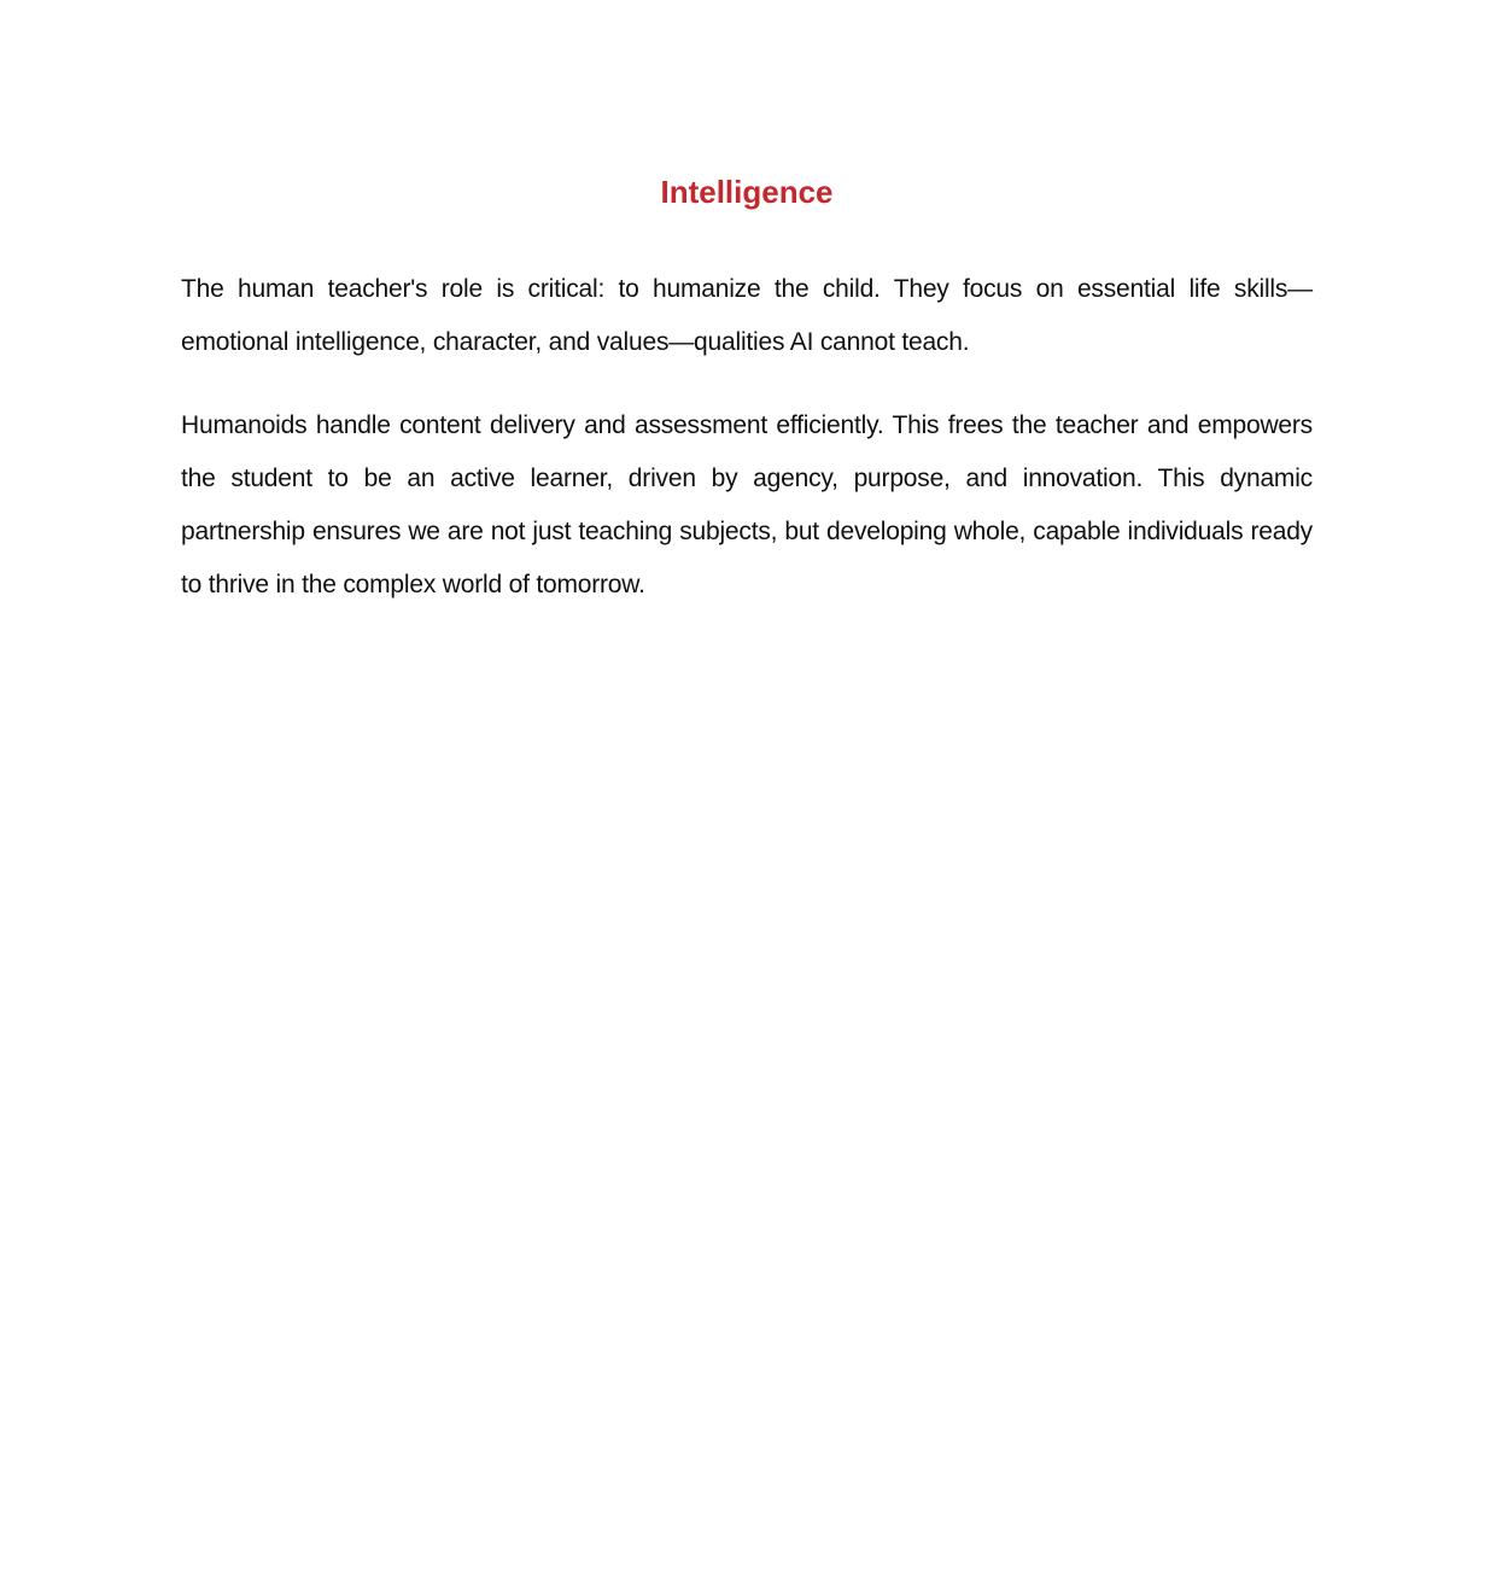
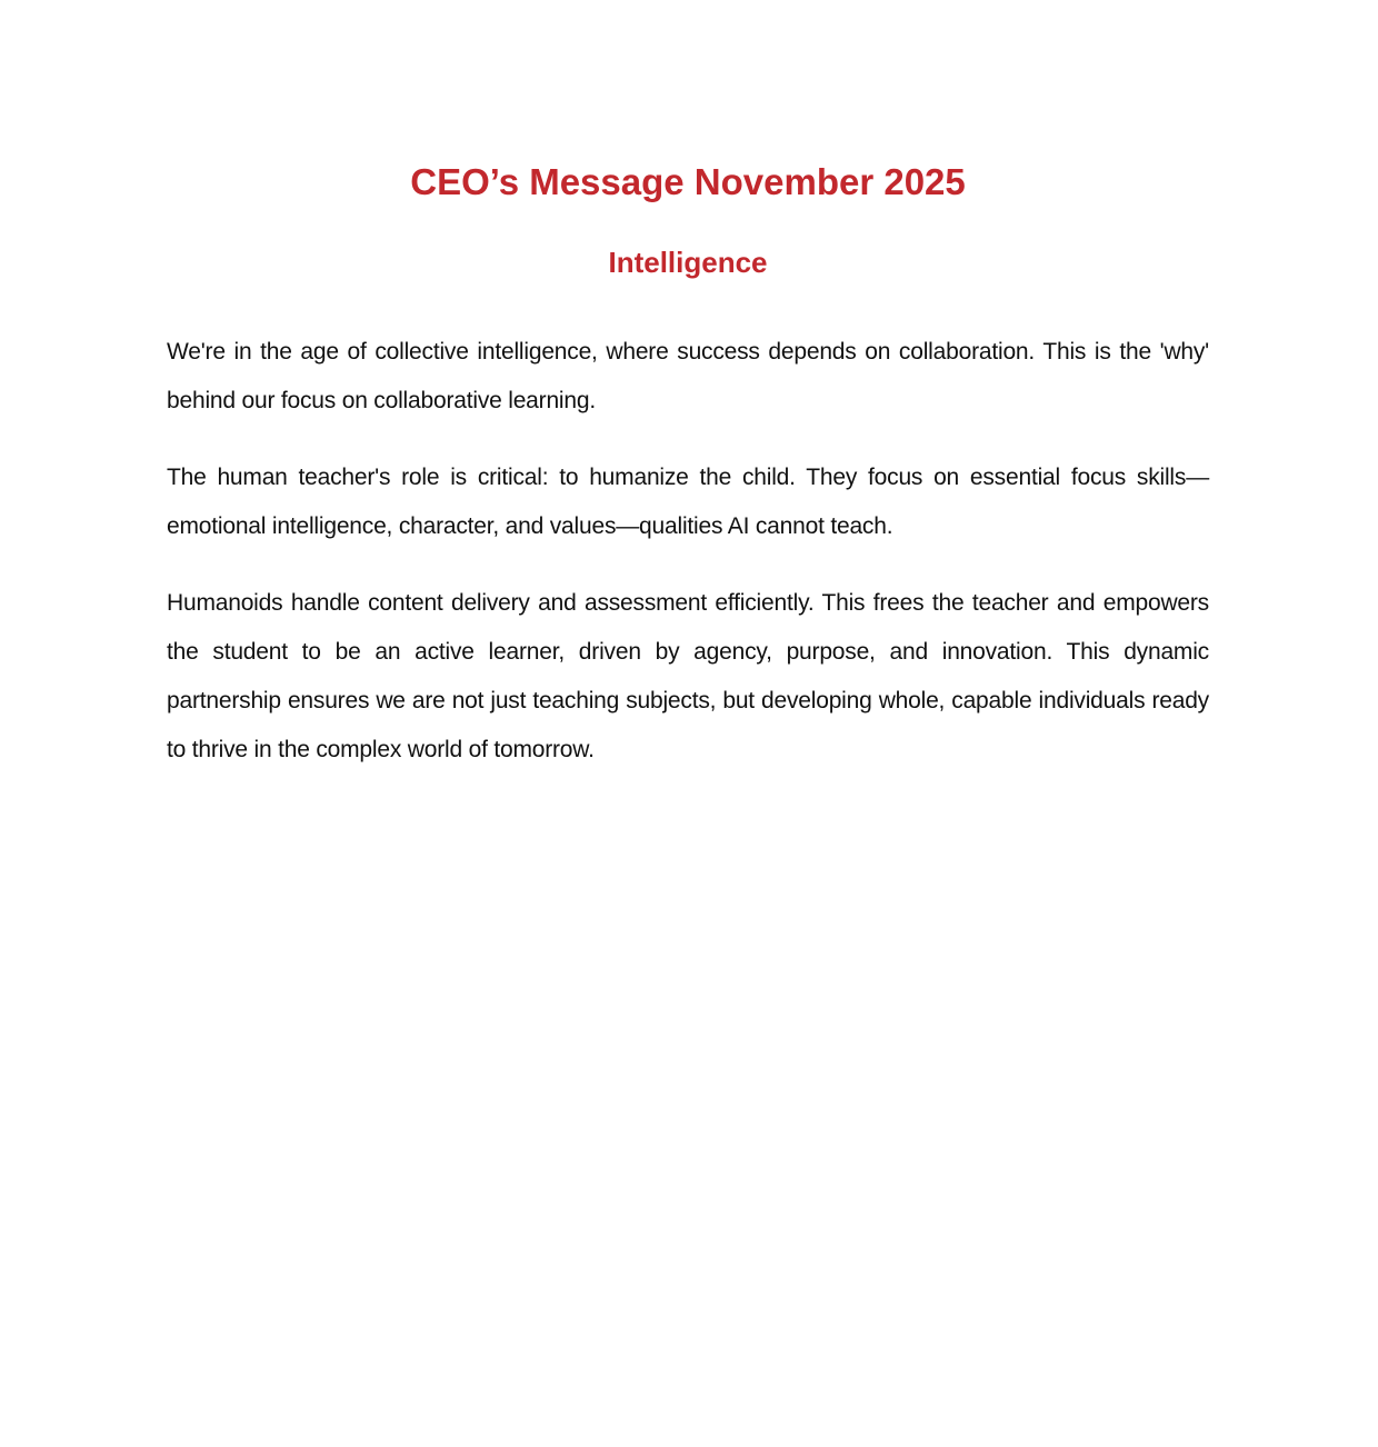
+ CEO’s Message November 2025
  Intelligence
+ We're in the age of collective intelligence, where success depends on collaboration. This is the 'why' behind our focus on collaborative learning.
- The human teacher's role is critical: to humanize the child. They focus on essential life skills—emotional intelligence, character, and values—qualities AI cannot teach.
+ The human teacher's role is critical: to humanize the child. They focus on essential focus skills—emotional intelligence, character, and values—qualities AI cannot teach.
  Humanoids handle content delivery and assessment efficiently. This frees the teacher and empowers the student to be an active learner, driven by agency, purpose, and innovation. This dynamic partnership ensures we are not just teaching subjects, but developing whole, capable individuals ready to thrive in the complex world of tomorrow.
